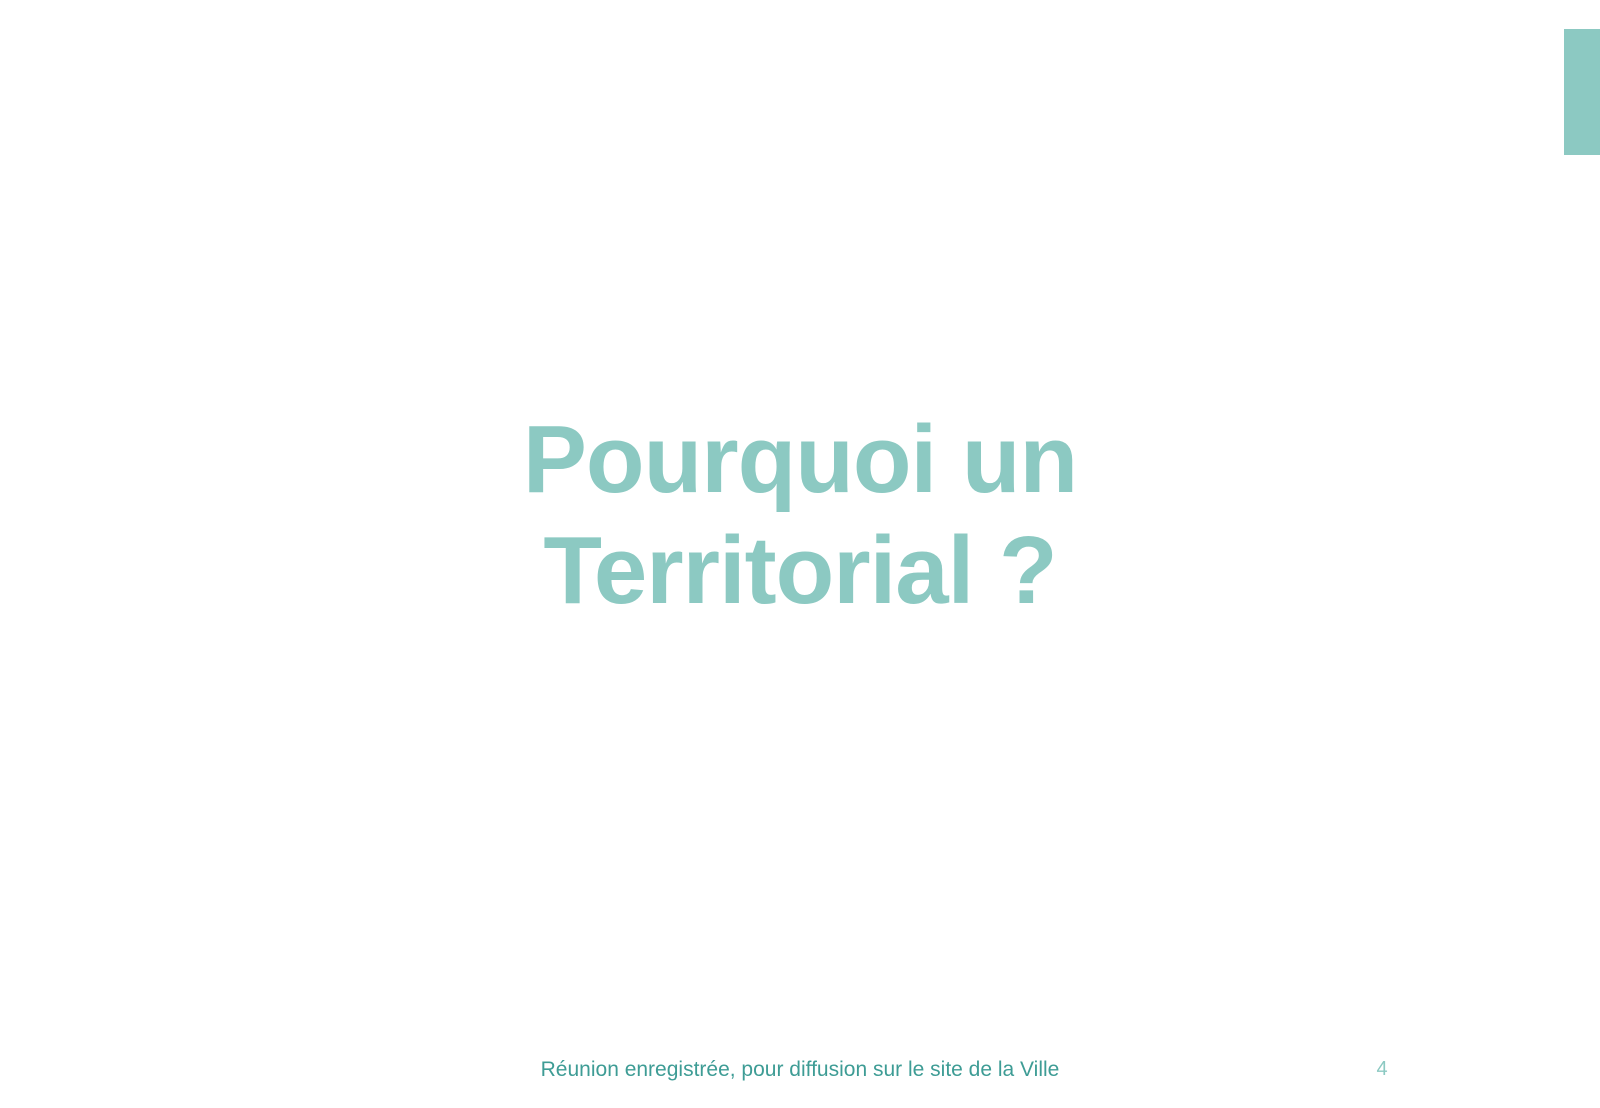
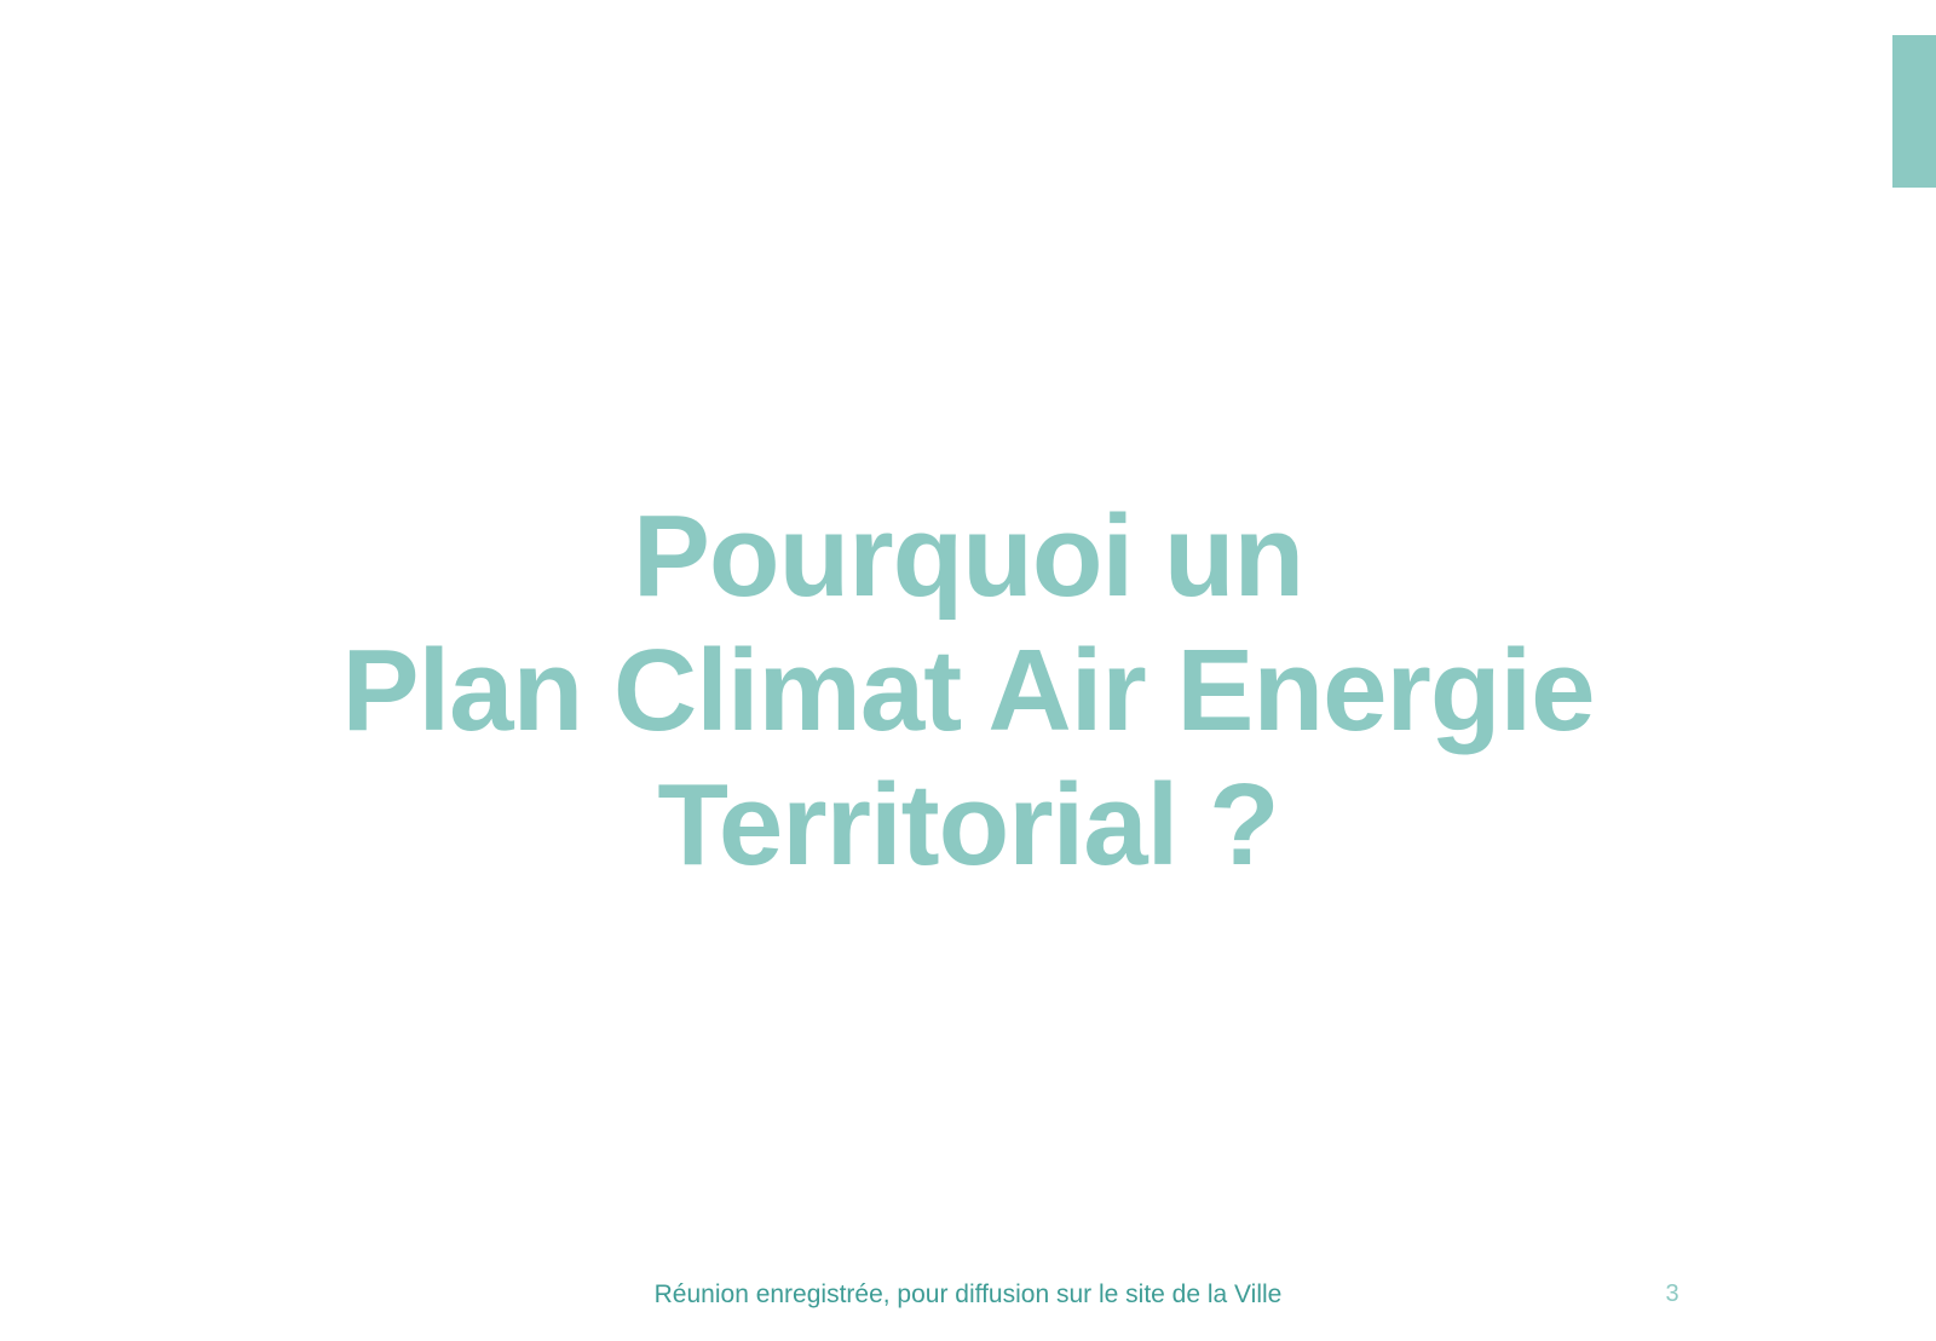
  Pourquoi un
+ Plan Climat Air Energie
  Territorial ?
  Réunion enregistrée, pour diffusion sur le site de la Ville
- 4
+ 3
